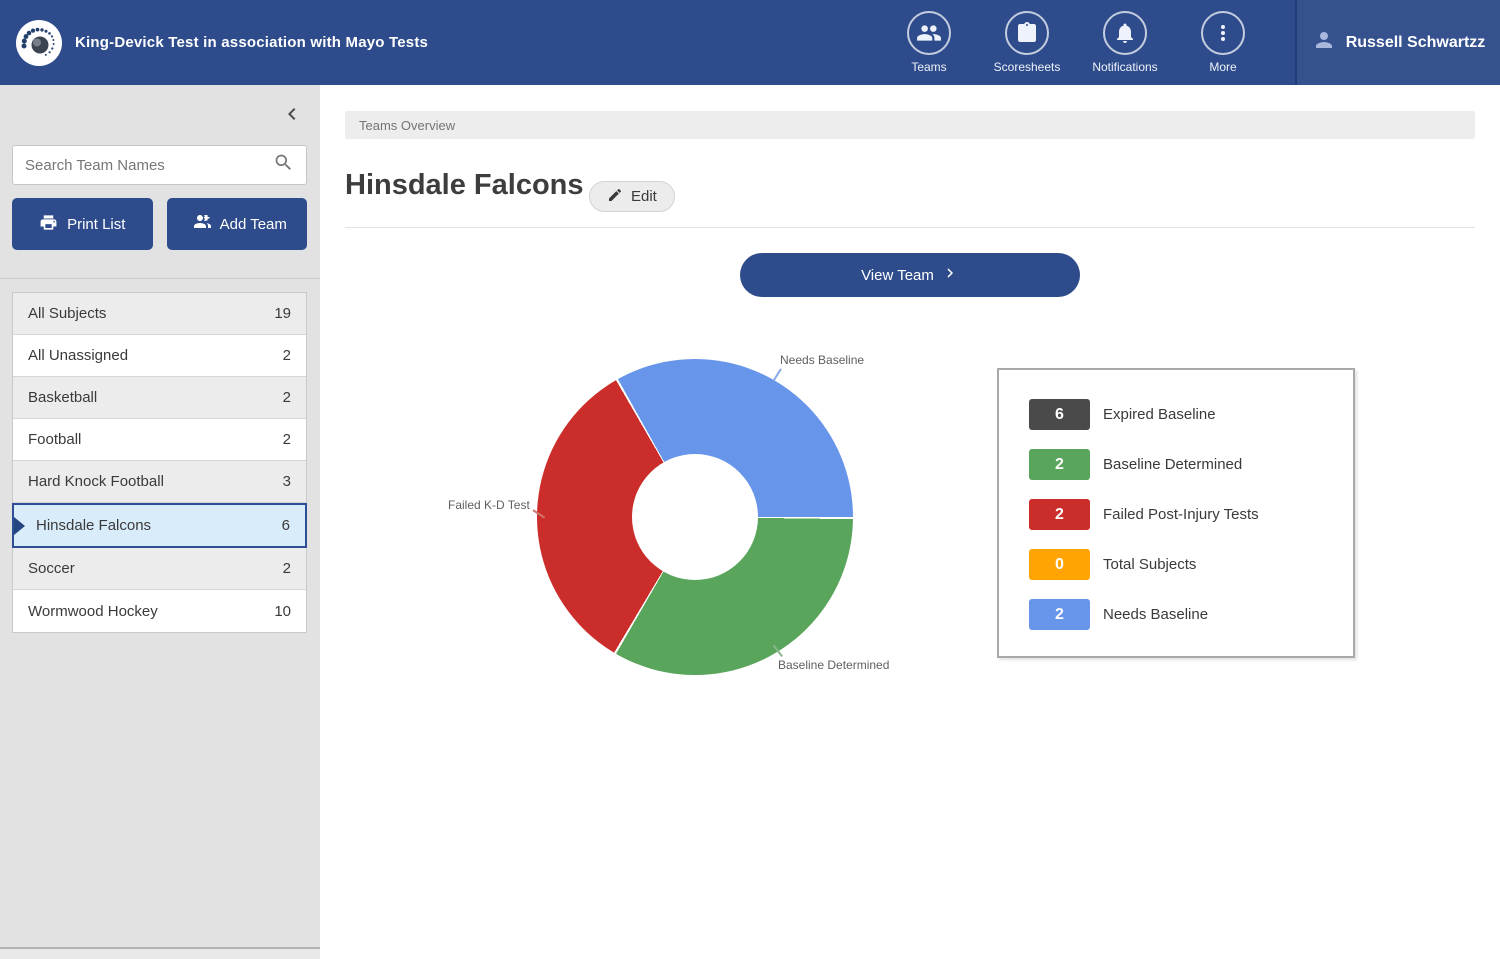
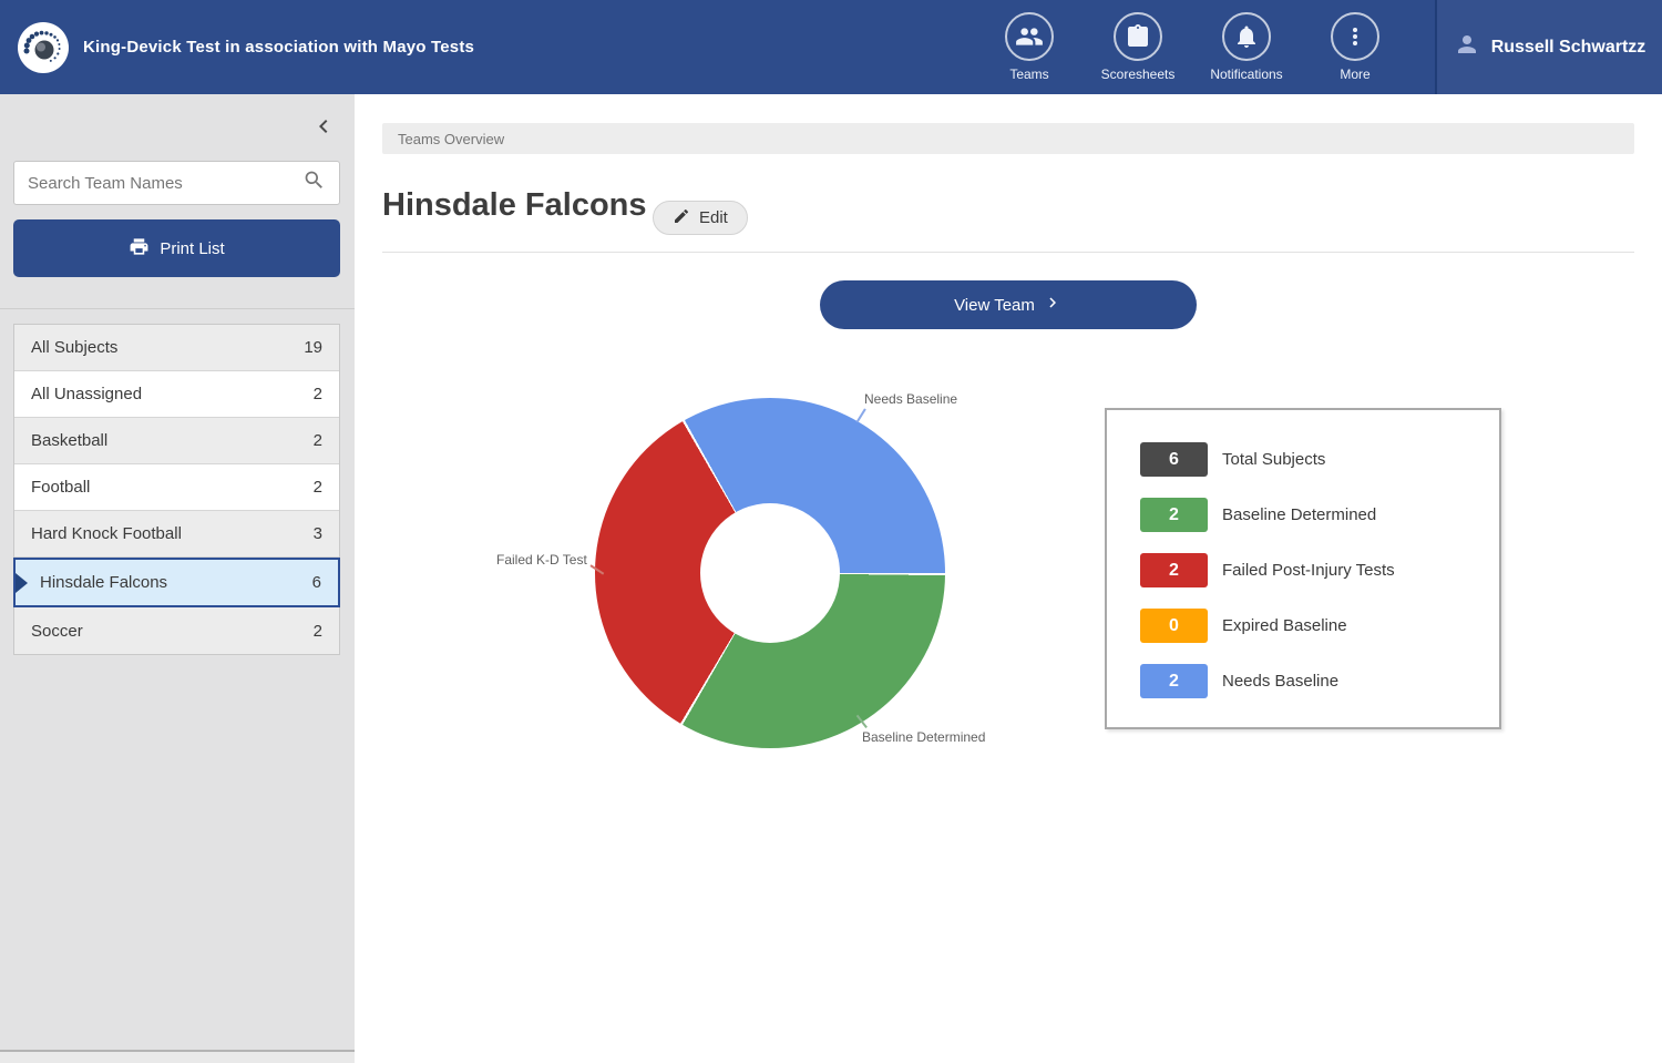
  King-Devick Test in association with Mayo Tests
  Teams
  Scoresheets
  Notifications
  More
  Russell Schwartzz
  Search Team Names
  Print List
- Add Team
  All Subjects
  19
  All Unassigned
  2
  Basketball
  2
  Football
  2
  Hard Knock Football
  3
  Hinsdale Falcons
  6
  Soccer
  2
- Wormwood Hockey
- 10
  Teams Overview
  Hinsdale Falcons
  Edit
  View Team
  Needs Baseline
  Failed K-D Test
  Baseline Determined
  6
- Expired Baseline
+ Total Subjects
  2
  Baseline Determined
  2
  Failed Post-Injury Tests
  0
- Total Subjects
+ Expired Baseline
  2
  Needs Baseline
